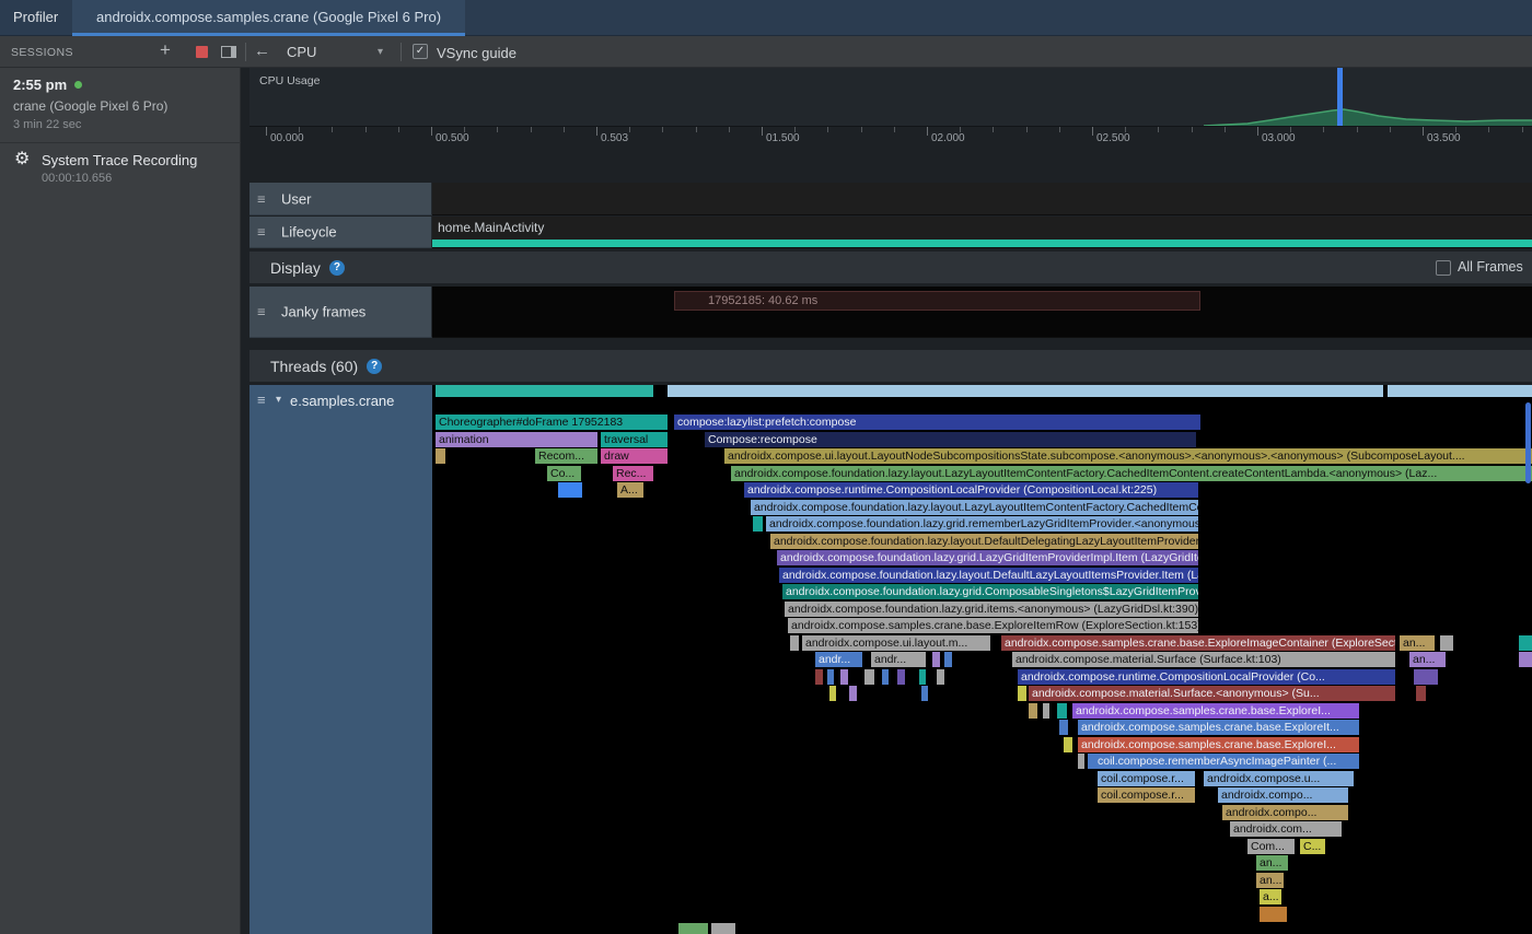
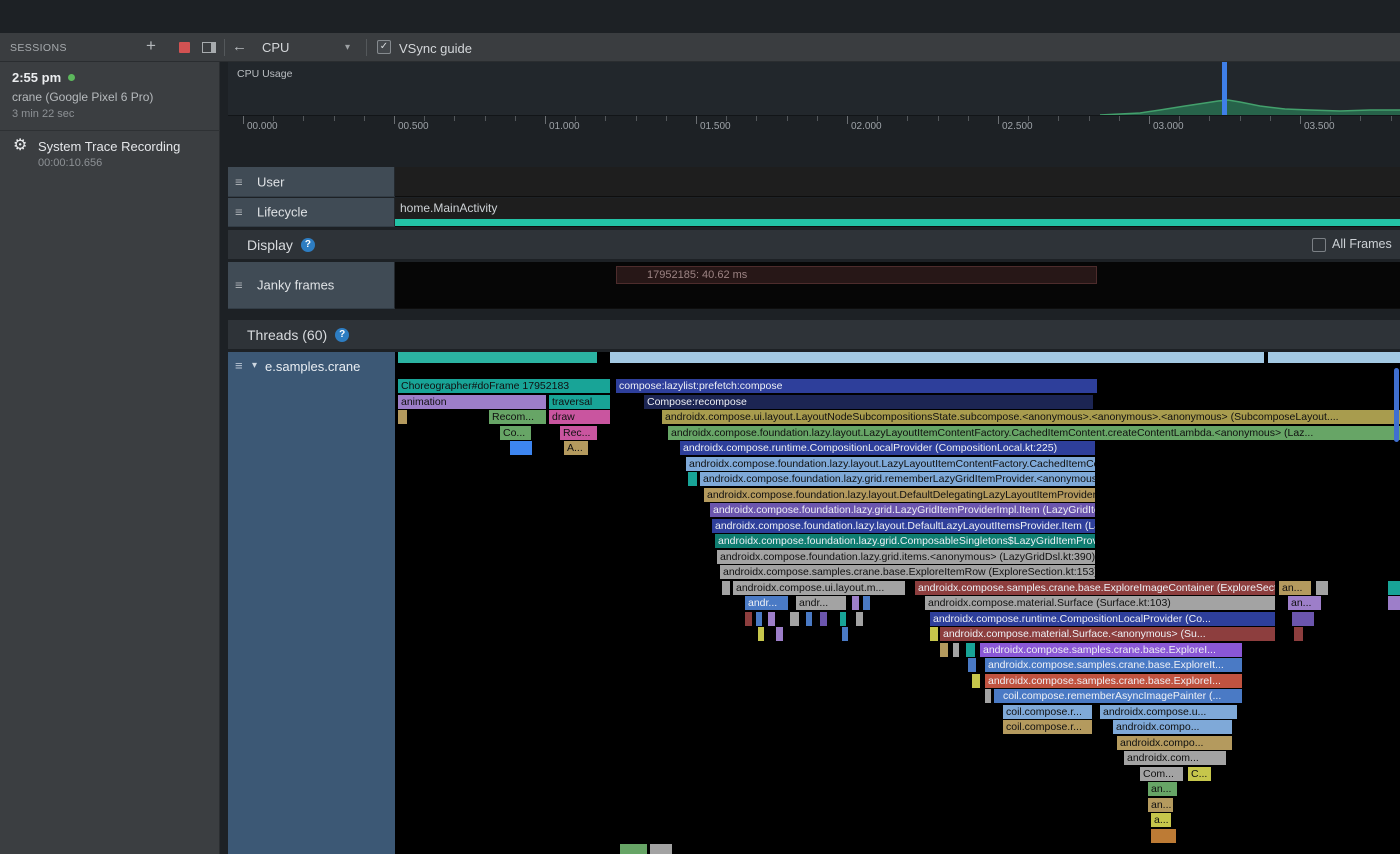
- Profiler
- androidx.compose.samples.crane (Google Pixel 6 Pro)
  SESSIONS
  +
  ←
  CPU
  ▾
  ✓
  VSync guide
  2:55 pm
  crane (Google Pixel 6 Pro)
  3 min 22 sec
  ⚙
  System Trace Recording
  00:00:10.656
  CPU Usage
  00.000
  00.500
- 0.503
+ 01.000
  01.500
  02.000
  02.500
  03.000
  03.500
  ≡
  User
  ≡
  Lifecycle
  home.MainActivity
  Display
  ?
  All Frames
  ≡
  Janky frames
  17952185: 40.62 ms
  Threads (60)
  ?
  ≡
  ▾
  e.samples.crane
  Choreographer#doFrame 17952183
  compose:lazylist:prefetch:compose
  animation
  traversal
  Compose:recompose
  Recom...
  draw
  androidx.compose.ui.layout.LayoutNodeSubcompositionsState.subcompose.<anonymous>.<anonymous>.<anonymous> (SubcomposeLayout....
  Co...
  Rec...
  androidx.compose.foundation.lazy.layout.LazyLayoutItemContentFactory.CachedItemContent.createContentLambda.<anonymous> (Laz...
  A...
  androidx.compose.runtime.CompositionLocalProvider (CompositionLocal.kt:225)
  androidx.compose.foundation.lazy.grid.LazyGridItemProviderImpl.Item (LazyGridIt
  androidx.compose.foundation.lazy.layout.DefaultLazyLayoutItemsProvider.Item (L
  androidx.compose.foundation.lazy.grid.items.<anonymous> (LazyGridDsl.kt:390)
  androidx.compose.samples.crane.base.ExploreItemRow (ExploreSection.kt:153
  androidx.compose.ui.layout.m...
  androidx.compose.samples.crane.base.ExploreImageContainer (ExploreSec
  an...
  andr...
  andr...
  androidx.compose.material.Surface (Surface.kt:103)
  an...
  androidx.compose.runtime.CompositionLocalProvider (Co...
  androidx.compose.material.Surface.<anonymous> (Su...
  androidx.compose.samples.crane.base.ExploreI...
  androidx.compose.samples.crane.base.ExploreIt...
  androidx.compose.samples.crane.base.ExploreI...
  coil.compose.rememberAsyncImagePainter (...
  coil.compose.r...
  androidx.compose.u...
  coil.compose.r...
  androidx.compo...
  androidx.compo...
  androidx.com...
  Com...
  C...
  an...
  an...
  a...
